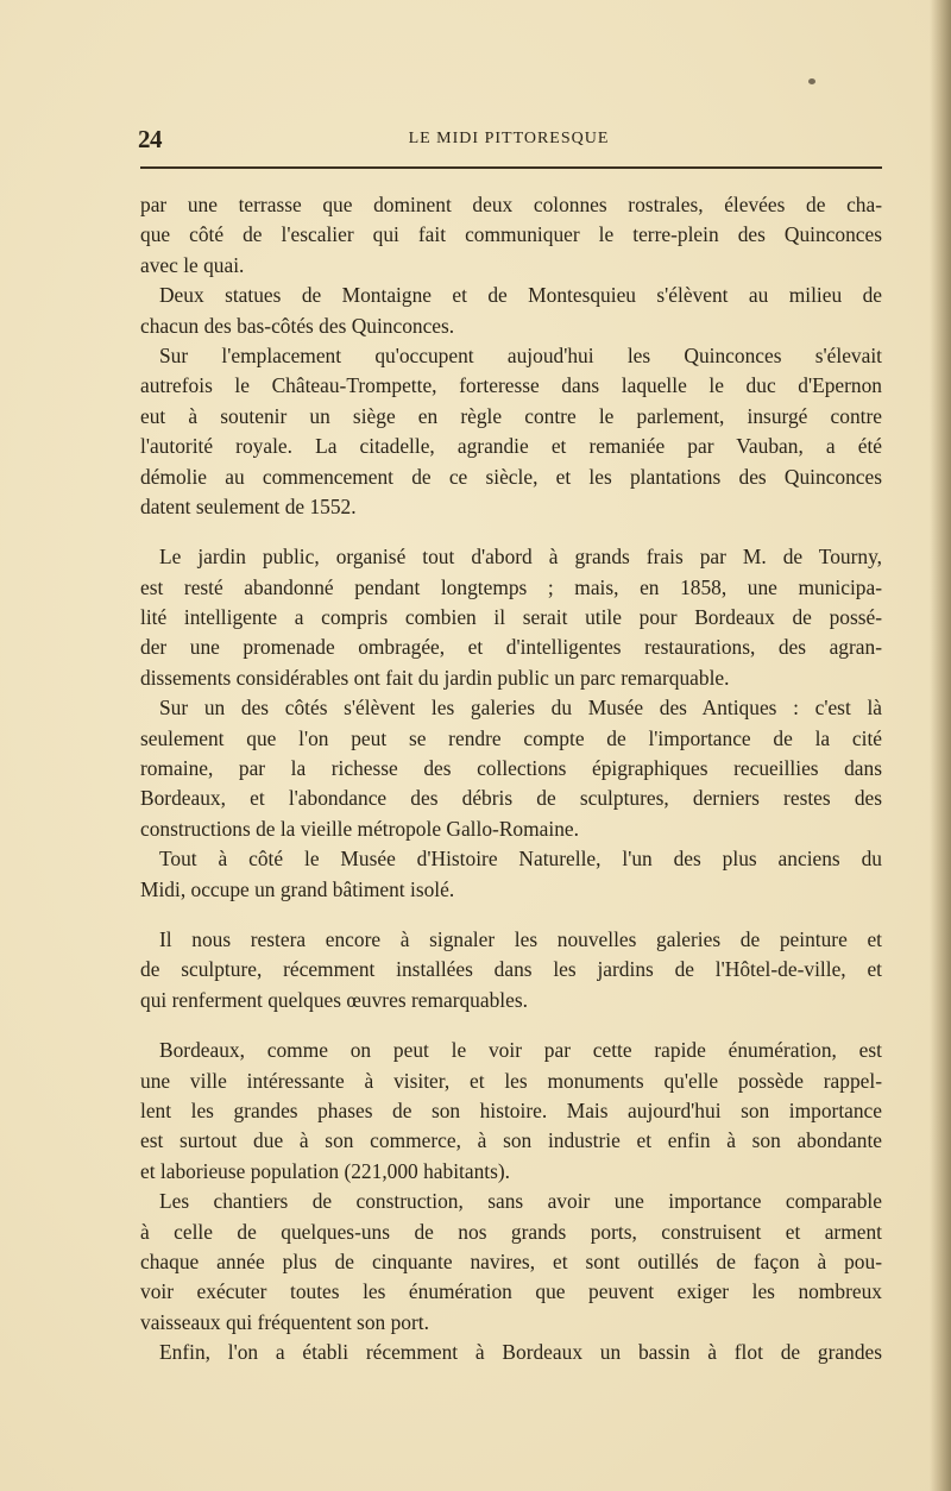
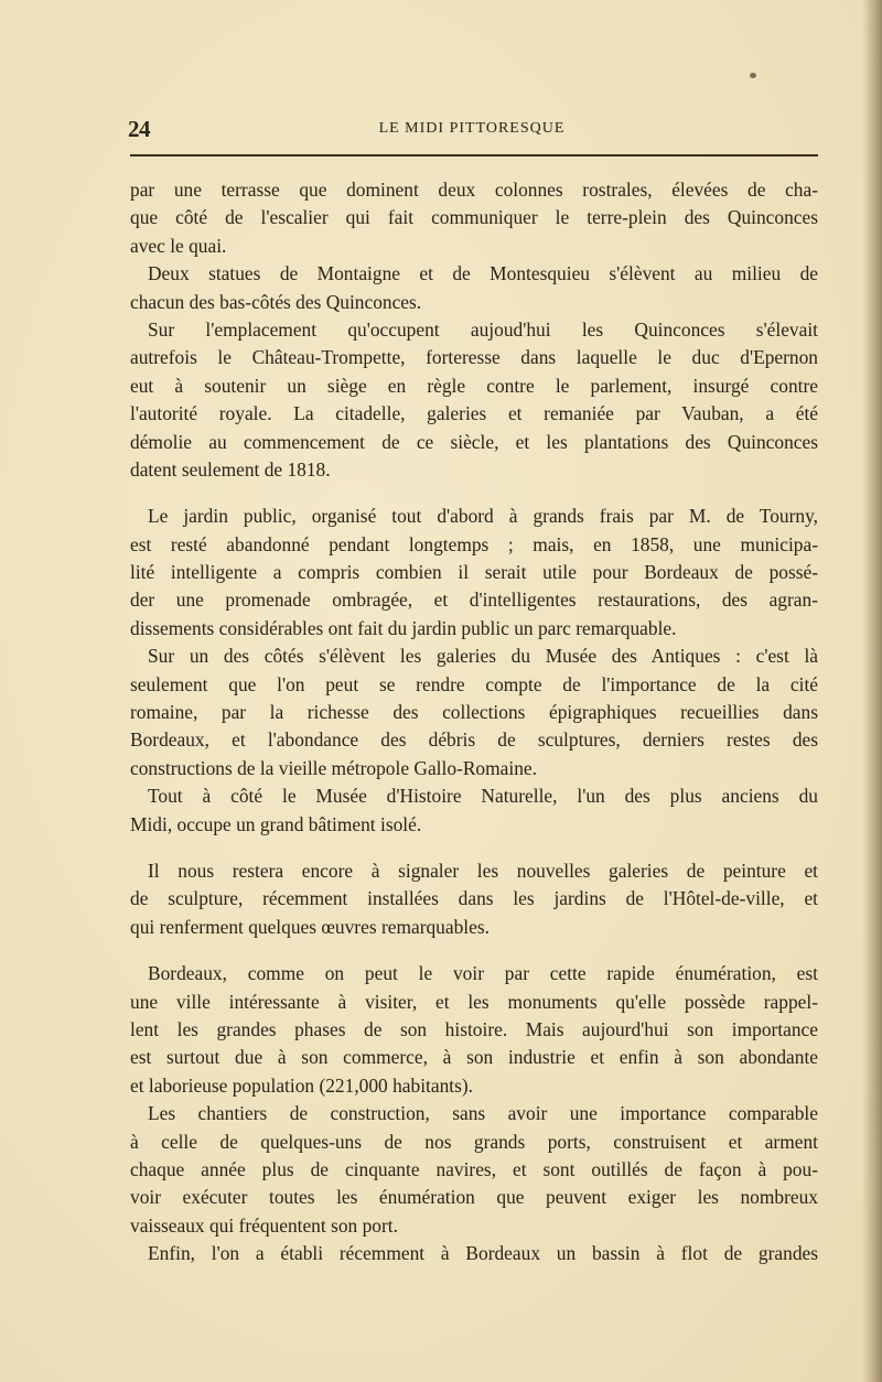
  24
  LE MIDI PITTORESQUE
  par une terrasse que dominent deux colonnes rostrales, élevées de cha-
  que côté de l'escalier qui fait communiquer le terre-plein des Quinconces
  avec le quai.
  Deux statues de Montaigne et de Montesquieu s'élèvent au milieu de
  chacun des bas-côtés des Quinconces.
  Sur l'emplacement qu'occupent aujoud'hui les Quinconces s'élevait
  autrefois le Château-Trompette, forteresse dans laquelle le duc d'Epernon
  eut à soutenir un siège en règle contre le parlement, insurgé contre
- l'autorité royale. La citadelle, agrandie et remaniée par Vauban, a été
+ l'autorité royale. La citadelle, galeries et remaniée par Vauban, a été
  démolie au commencement de ce siècle, et les plantations des Quinconces
- datent seulement de 1552.
+ datent seulement de 1818.
  Le jardin public, organisé tout d'abord à grands frais par M. de Tourny,
  est resté abandonné pendant longtemps ; mais, en 1858, une municipa-
  lité intelligente a compris combien il serait utile pour Bordeaux de possé-
  der une promenade ombragée, et d'intelligentes restaurations, des agran-
  dissements considérables ont fait du jardin public un parc remarquable.
  Sur un des côtés s'élèvent les galeries du Musée des Antiques : c'est là
  seulement que l'on peut se rendre compte de l'importance de la cité
  romaine, par la richesse des collections épigraphiques recueillies dans
  Bordeaux, et l'abondance des débris de sculptures, derniers restes des
  constructions de la vieille métropole Gallo-Romaine.
  Tout à côté le Musée d'Histoire Naturelle, l'un des plus anciens du
  Midi, occupe un grand bâtiment isolé.
  Il nous restera encore à signaler les nouvelles galeries de peinture et
  de sculpture, récemment installées dans les jardins de l'Hôtel-de-ville, et
  qui renferment quelques œuvres remarquables.
  Bordeaux, comme on peut le voir par cette rapide énumération, est
  une ville intéressante à visiter, et les monuments qu'elle possède rappel-
  lent les grandes phases de son histoire. Mais aujourd'hui son importance
  est surtout due à son commerce, à son industrie et enfin à son abondante
  et laborieuse population (221,000 habitants).
  Les chantiers de construction, sans avoir une importance comparable
  à celle de quelques-uns de nos grands ports, construisent et arment
  chaque année plus de cinquante navires, et sont outillés de façon à pou-
  voir exécuter toutes les énumération que peuvent exiger les nombreux
  vaisseaux qui fréquentent son port.
  Enfin, l'on a établi récemment à Bordeaux un bassin à flot de grandes
